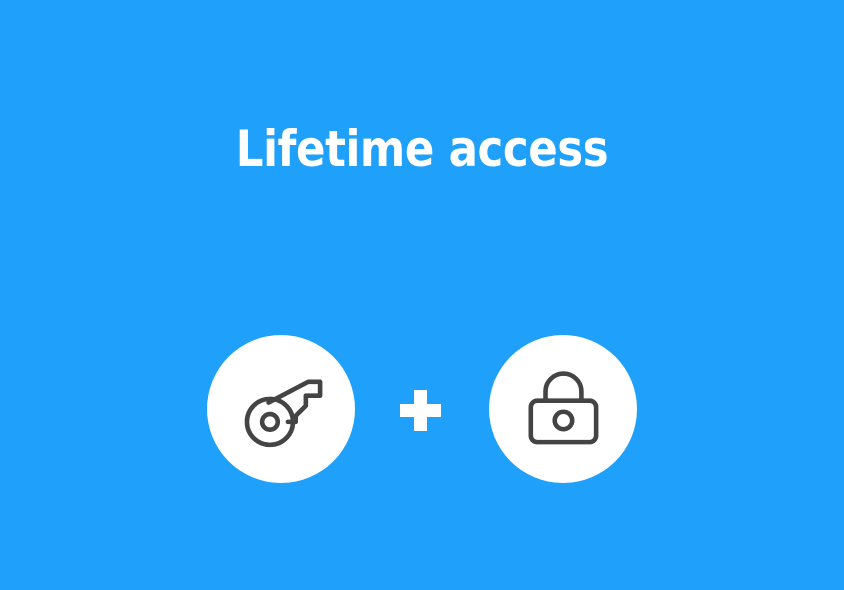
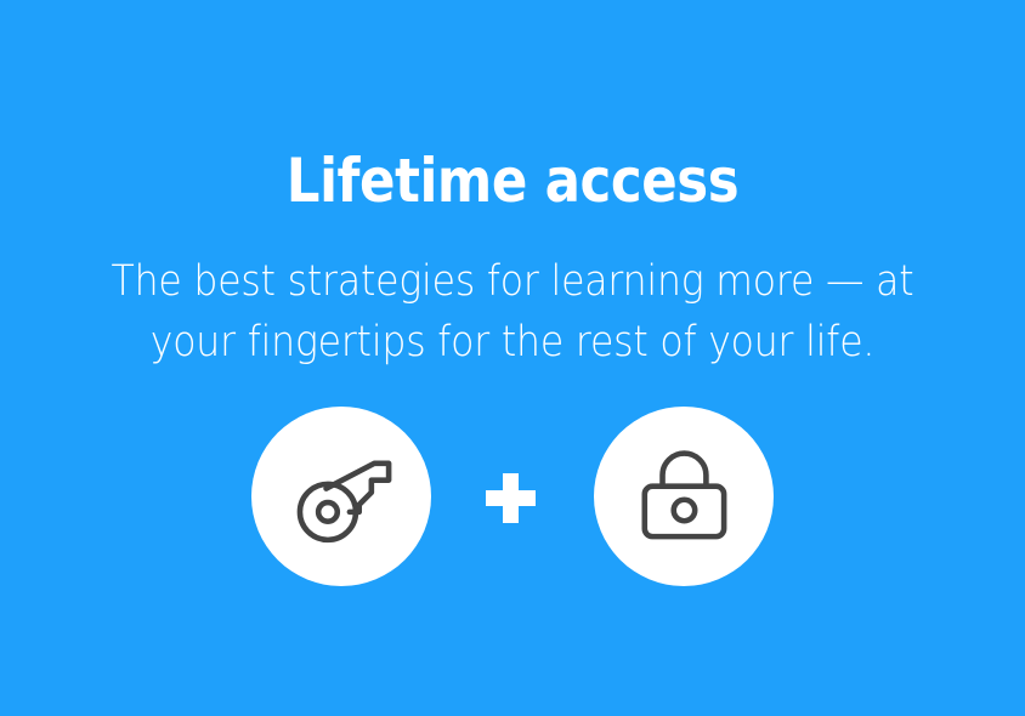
  Lifetime access
+ The best strategies for learning more — at
+ your fingertips for the rest of your life.
